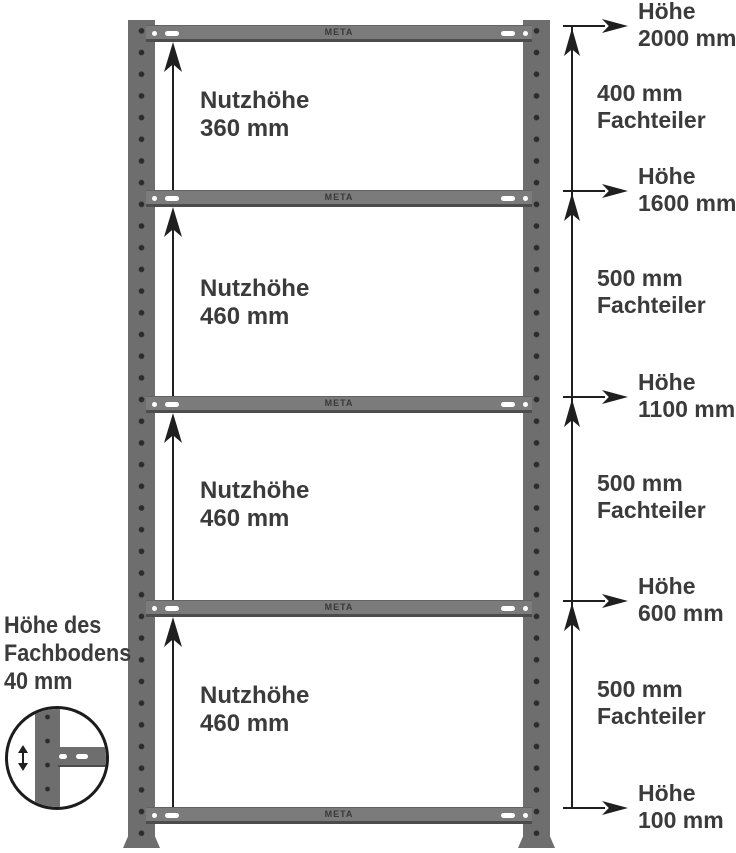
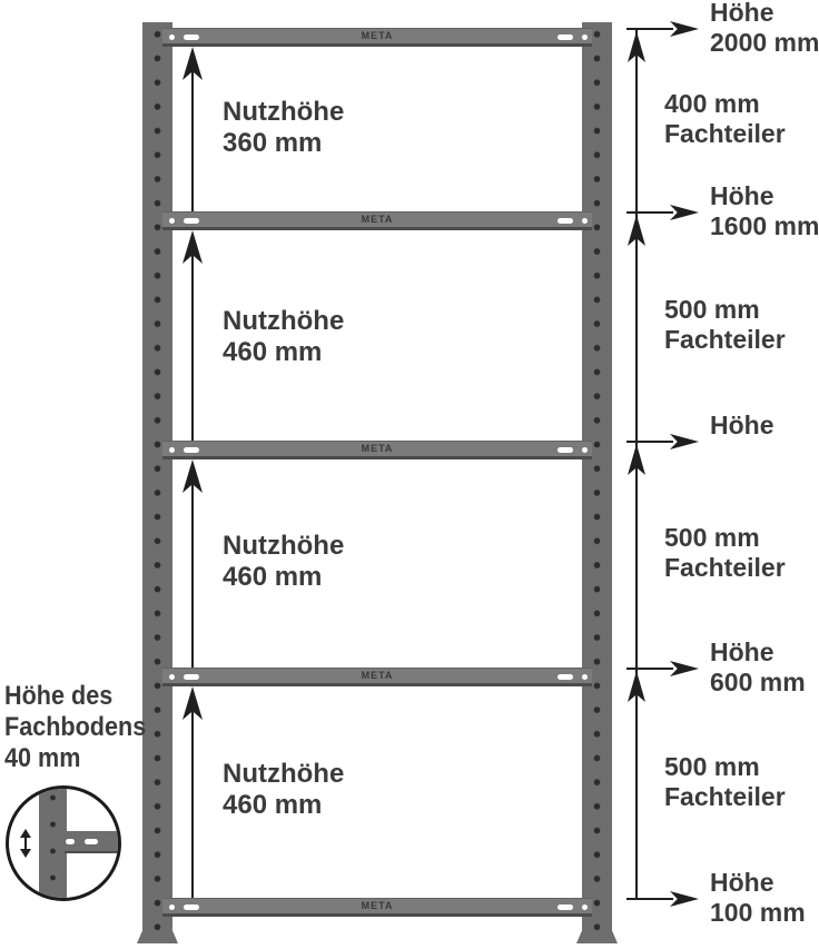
  META
  META
  META
  META
  META
  Nutzhöhe
  360 mm
  Nutzhöhe
  460 mm
  Nutzhöhe
  460 mm
  Nutzhöhe
  460 mm
  Höhe
  2000 mm
  Höhe
  1600 mm
  Höhe
- 1100 mm
  Höhe
  600 mm
  Höhe
  100 mm
  400 mm
  Fachteiler
  500 mm
  Fachteiler
  500 mm
  Fachteiler
  500 mm
  Fachteiler
  Höhe des
  Fachbodens
  40 mm
